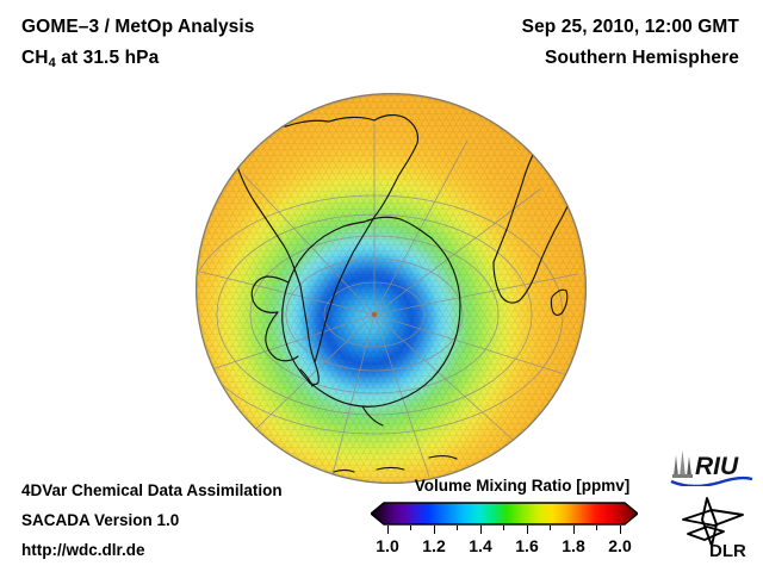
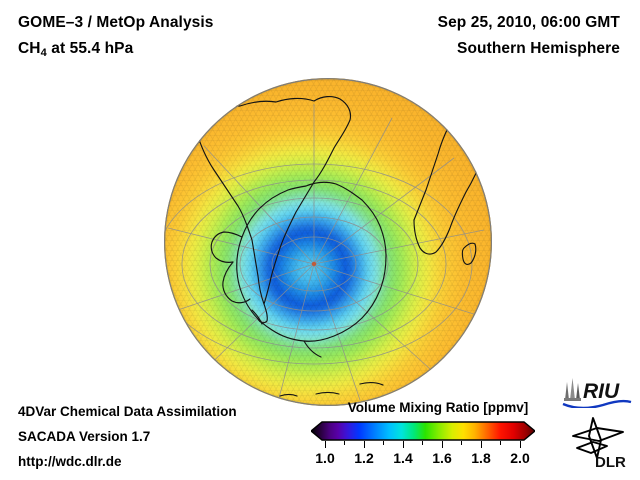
  GOME–3 / MetOp Analysis
- CH4 at 31.5 hPa
+ CH4 at 55.4 hPa
- Sep 25, 2010, 12:00 GMT
+ Sep 25, 2010, 06:00 GMT
  Southern Hemisphere
  4DVar Chemical Data Assimilation
- SACADA Version 1.0
+ SACADA Version 1.7
  http://wdc.dlr.de
  Volume Mixing Ratio [ppmv]
  1.0
  1.2
  1.4
  1.6
  1.8
  2.0
  RIU
  DLR
